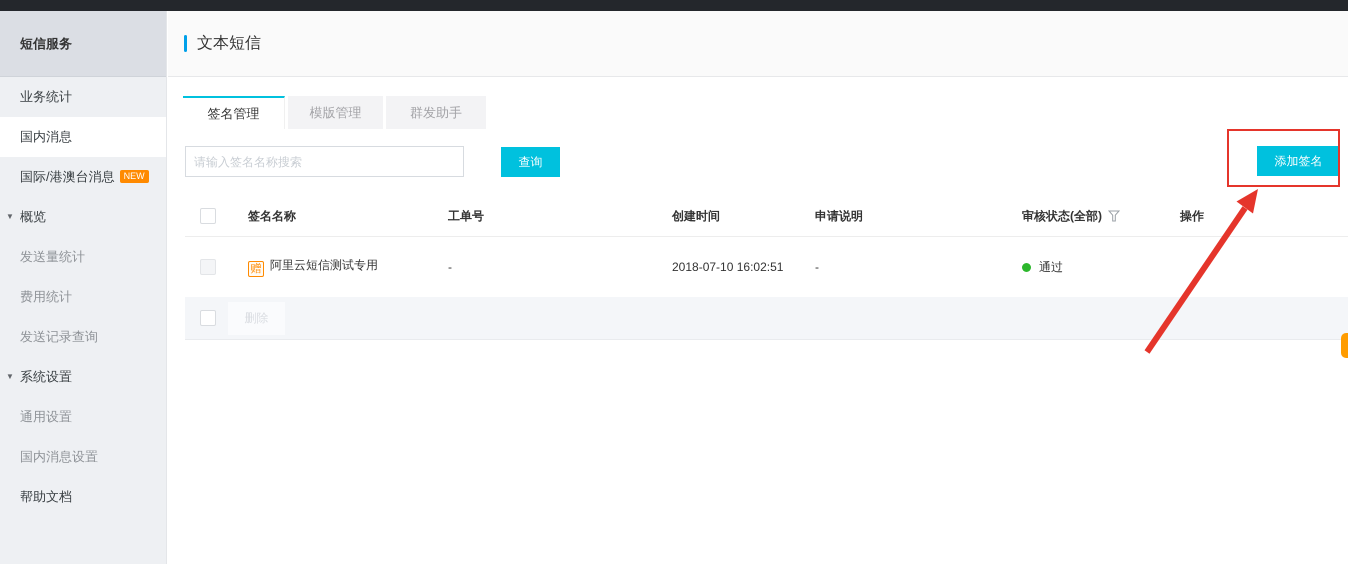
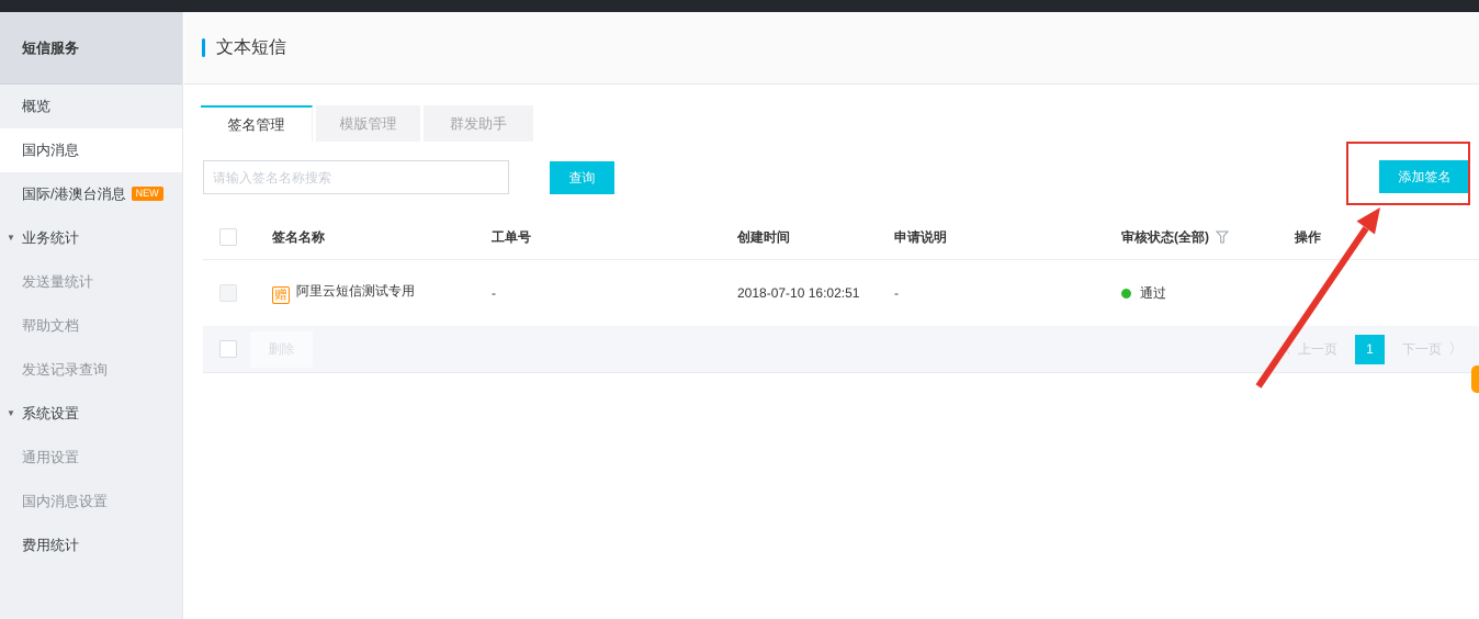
  短信服务
- 业务统计
+ 概览
  国内消息
  国际/港澳台消息 NEW
  ▼
- 概览
+ 业务统计
  发送量统计
- 费用统计
+ 帮助文档
  发送记录查询
  ▼
  系统设置
  通用设置
  国内消息设置
- 帮助文档
+ 费用统计
  文本短信
  签名管理
  模版管理
  群发助手
  请输入签名名称搜索
  查询
  添加签名
  签名名称
  工单号
  创建时间
  申请说明
  审核状态(全部)
  操作
  赠 阿里云短信测试专用
  -
  2018-07-10 16:02:51
  -
  通过
  删除
+ 上一页
+ 1
+ 下一页
+ 〉
